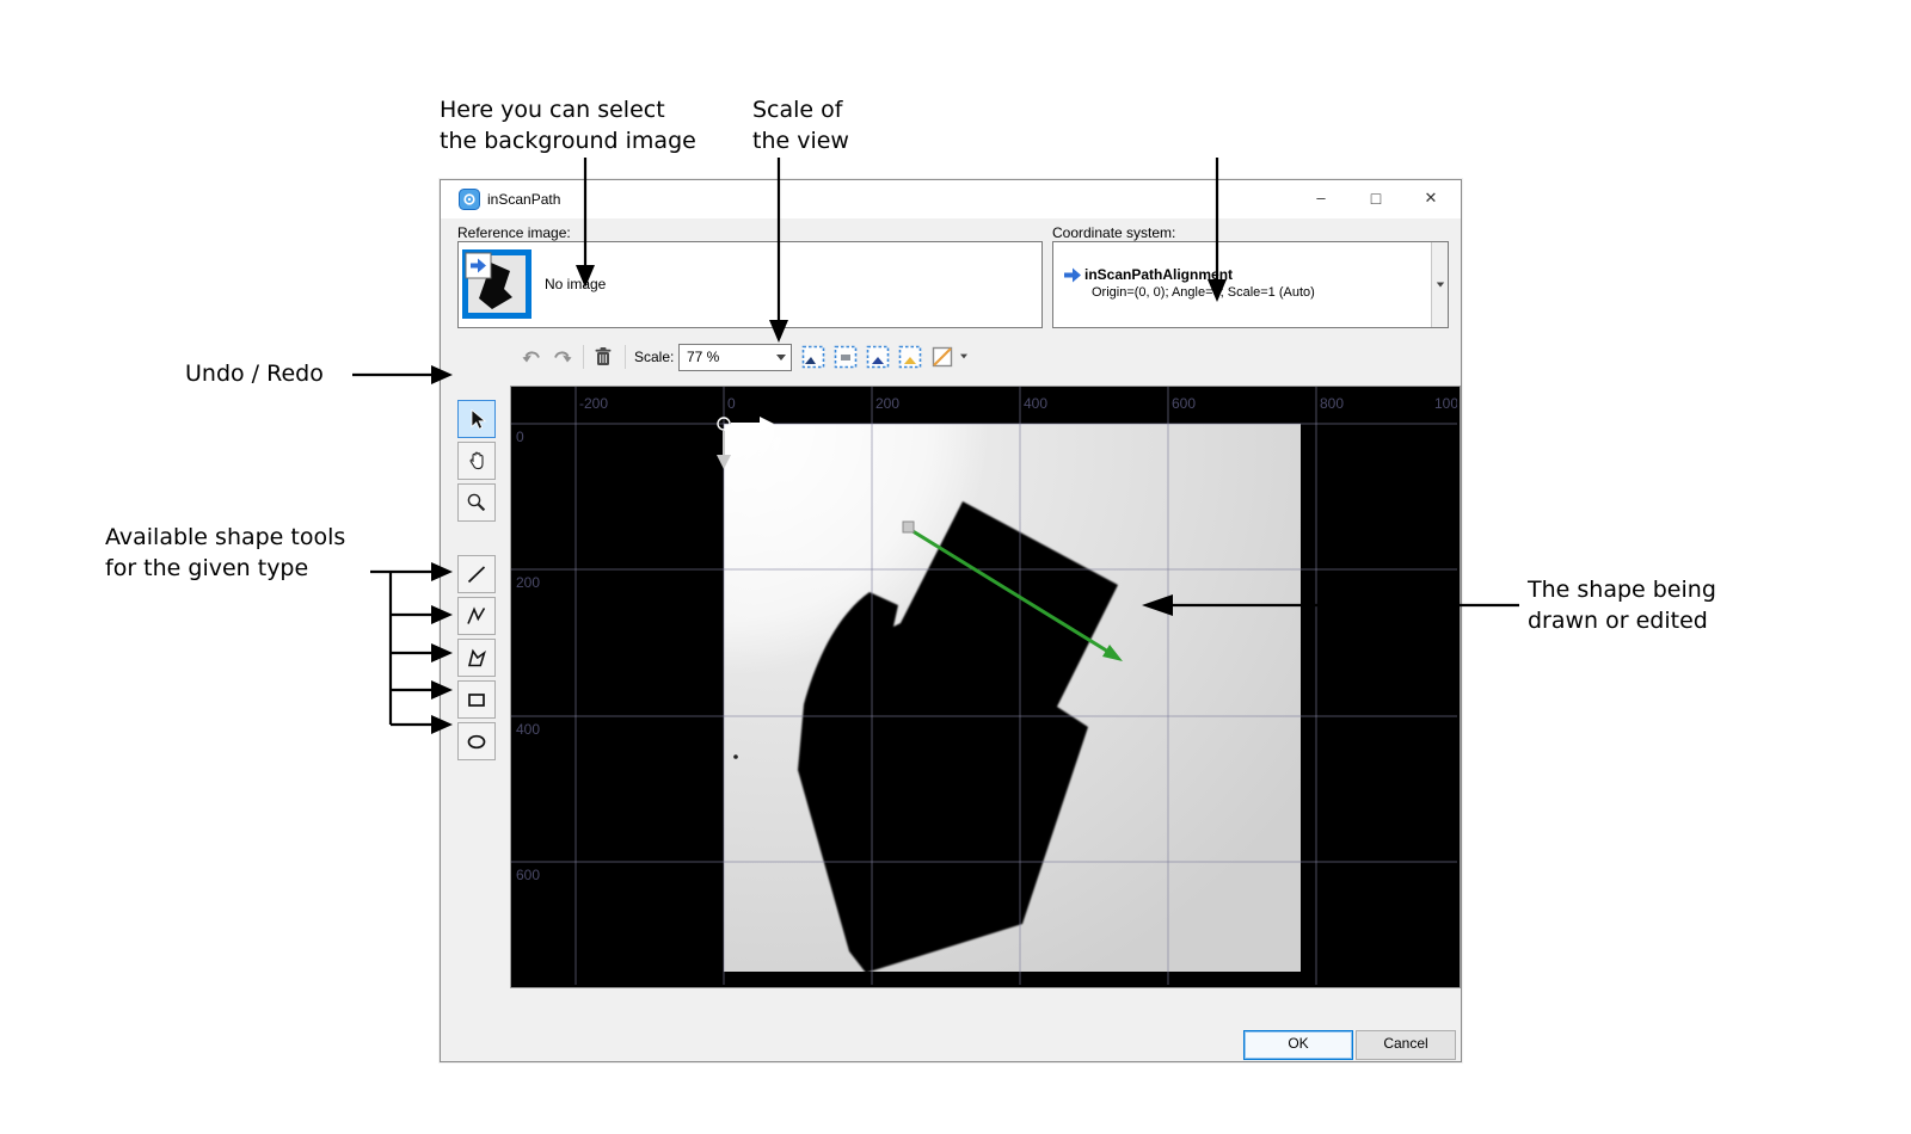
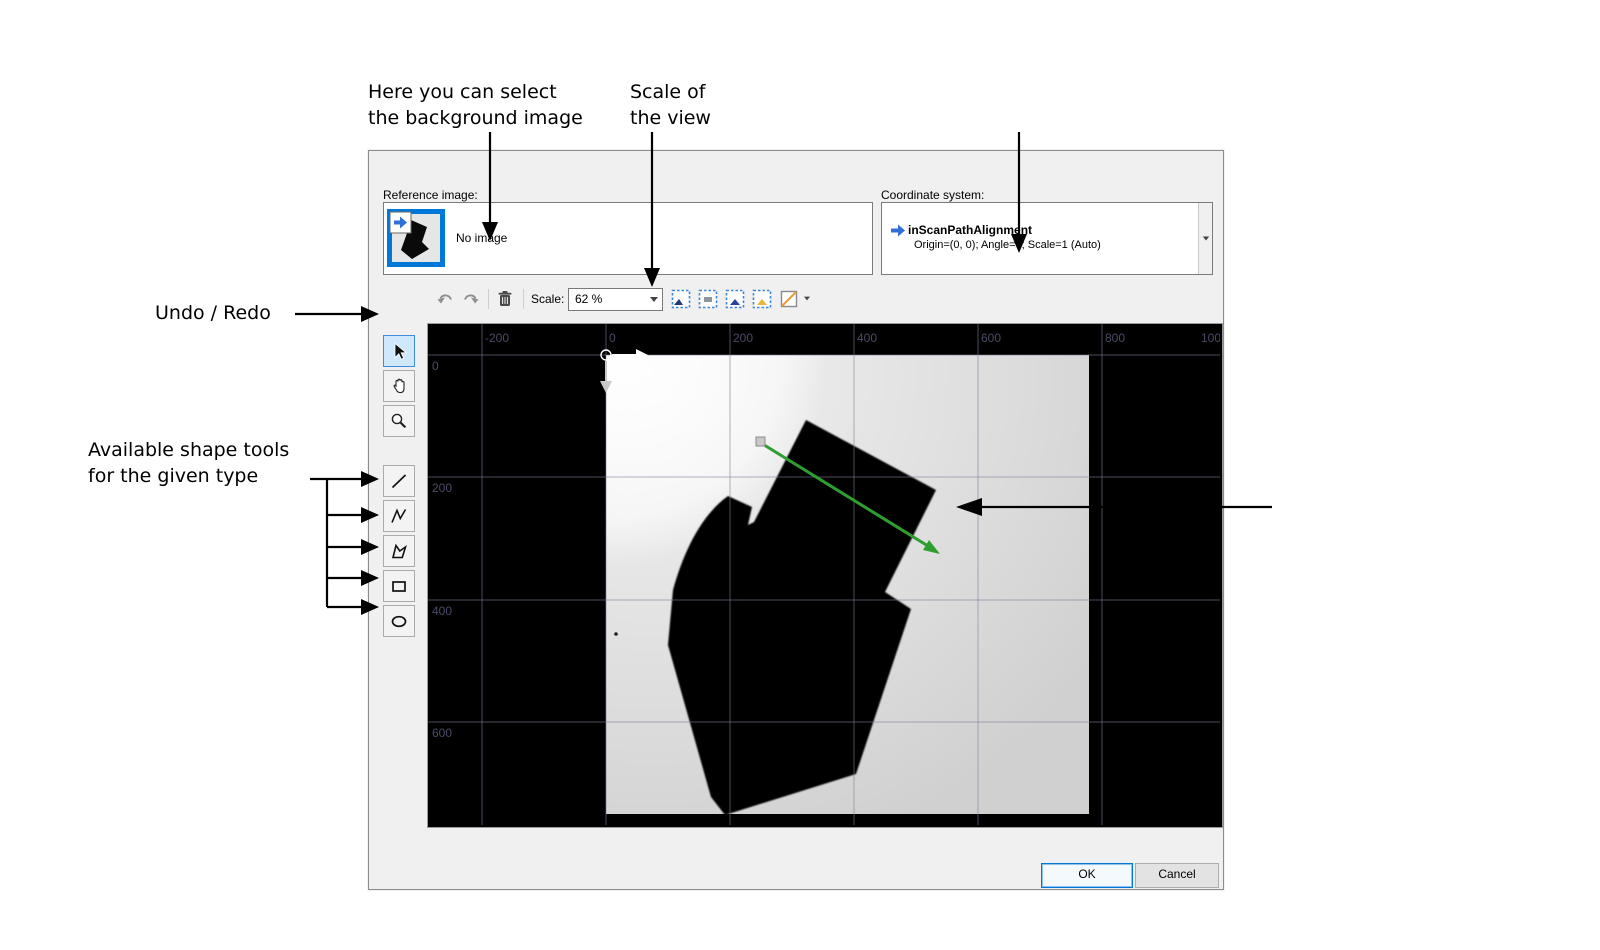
  Here you can select
  the background image
  Scale of
  the view
  Undo / Redo
  Available shape tools
  for the given type
- The shape being
- drawn or edited
- inScanPath
- –
- □
- ✕
  Reference image:
  No imge
  Coordinate system:
  inScanPathAlignment
  Origin=(0, 0); Angle=; Scale=1 (Auto)
  Scale:
- 77 %
+ 62 %
  -200
  0
  200
  400
  600
  800
  100
  0
  200
  400
  600
  OK
  Cancel
